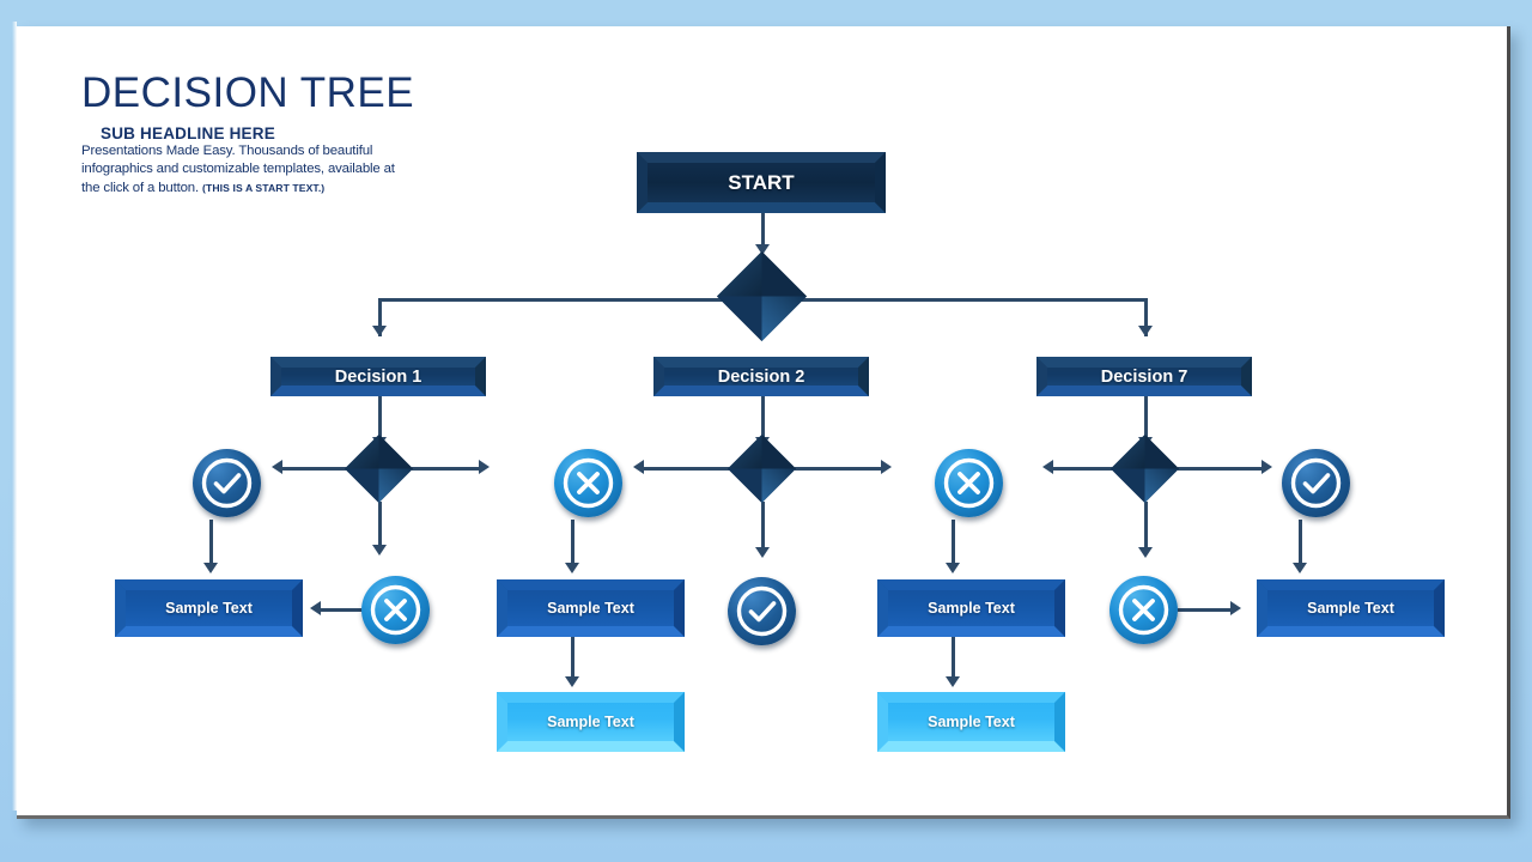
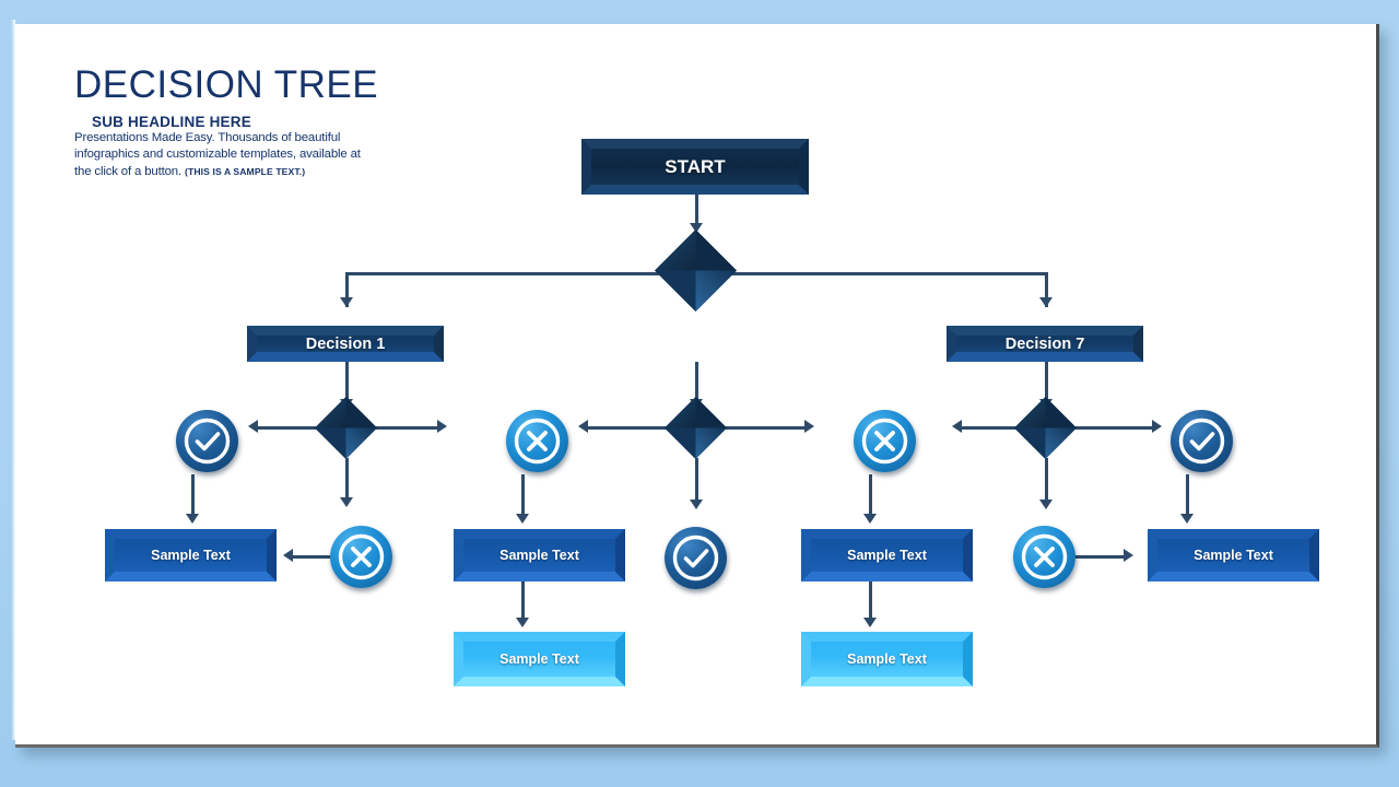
  DECISION TREE
  SUB HEADLINE HERE
- Presentations Made Easy. Thousands of beautiful infographics and customizable templates, available at the click of a button. (THIS IS A START TEXT.)
+ Presentations Made Easy. Thousands of beautiful infographics and customizable templates, available at the click of a button. (THIS IS A SAMPLE TEXT.)
  START
  Decision 1
- Decision 2
  Decision 7
  Sample Text
  Sample Text
  Sample Text
  Sample Text
  Sample Text
  Sample Text
